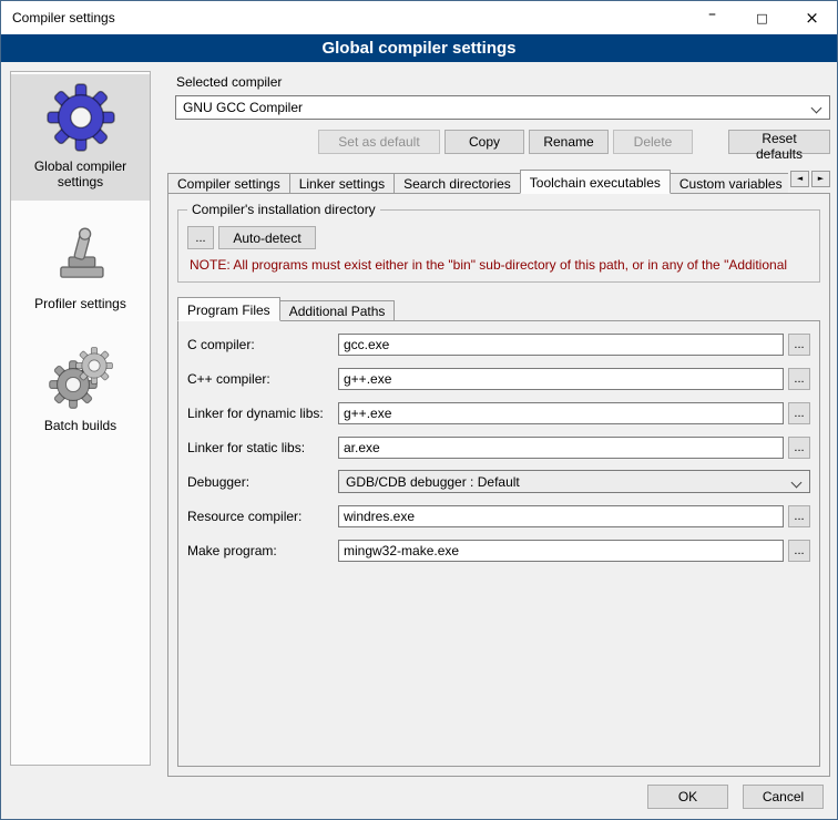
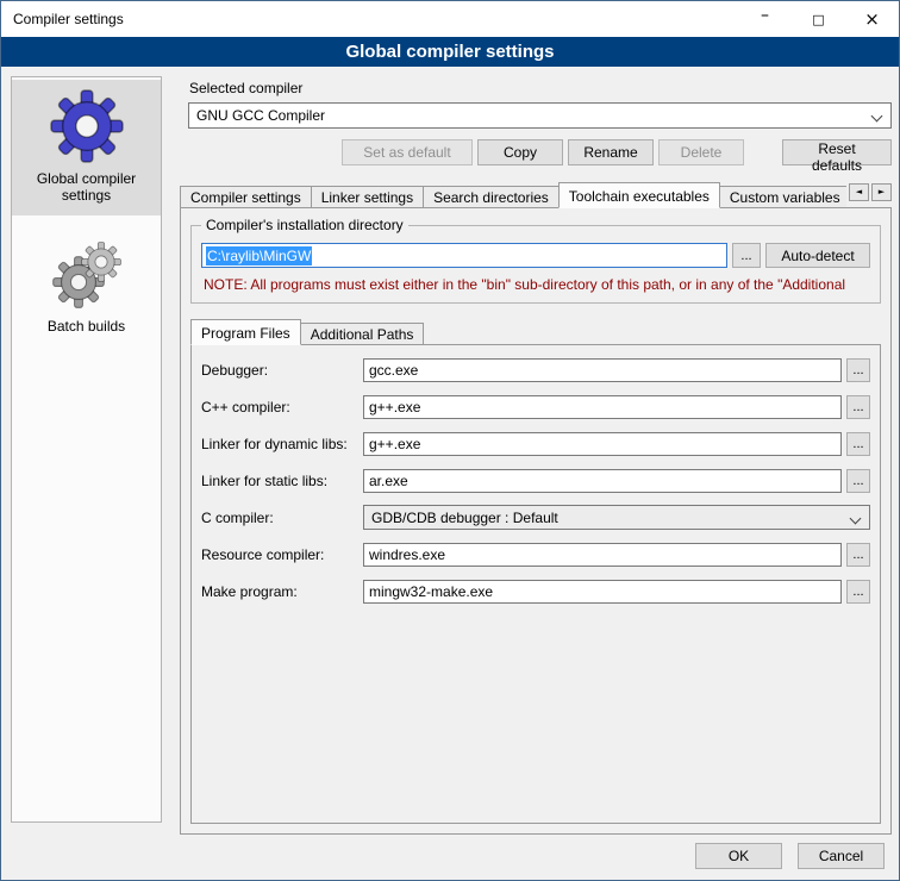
  Compiler settings
  –
  □
  ×
  Global compiler settings
  Global compiler settings
- Profiler settings
  Batch builds
  Selected compiler
  GNU GCC Compiler
  Set as default
  Copy
  Rename
  Delete
  Reset defaults
  Compiler settings
  Linker settings
  Search directories
  Toolchain executables
  Custom variables
  ◄
  ►
  Compiler's installation directory
+ C:\raylib\MinGW
  ...
  Auto-detect
  NOTE: All programs must exist either in the "bin" sub-directory of this path, or in any of the "Additional
  Program Files
  Additional Paths
- C compiler:
+ Debugger:
  gcc.exe
  ...
  C++ compiler:
  g++.exe
  ...
  Linker for dynamic libs:
  g++.exe
  ...
  Linker for static libs:
  ar.exe
  ...
- Debugger:
+ C compiler:
  GDB/CDB debugger : Default
  Resource compiler:
  windres.exe
  ...
  Make program:
  mingw32-make.exe
  ...
  OK
  Cancel
